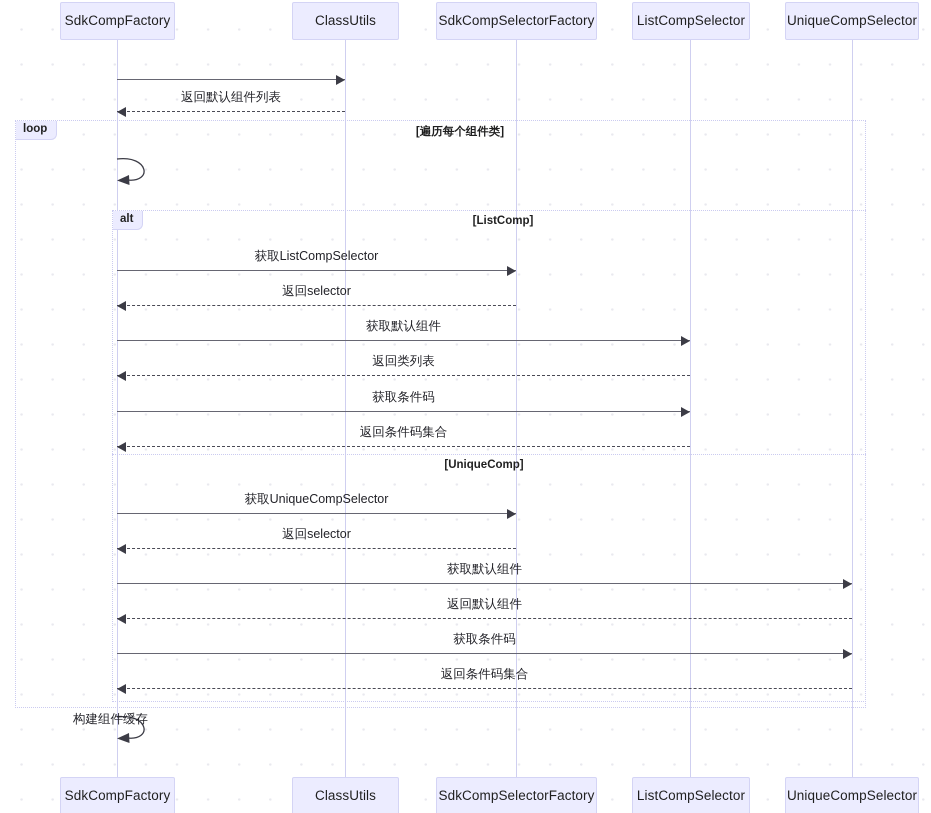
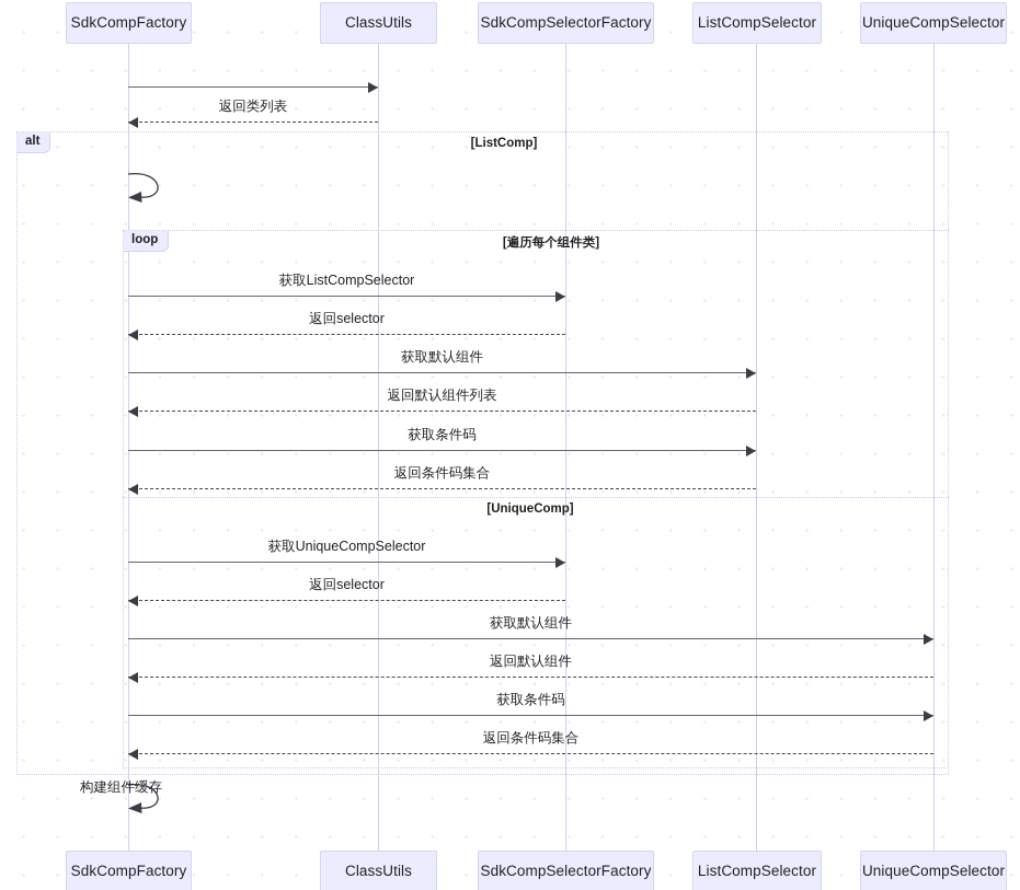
- loop
+ alt
- [遍历每个组件类]
+ [ListComp]
- alt
+ loop
- [ListComp]
+ [遍历每个组件类]
  [UniqueComp]
- 返回默认组件列表
+ 返回类列表
  获取ListCompSelector
  返回selector
  获取默认组件
- 返回类列表
+ 返回默认组件列表
  获取条件码
  返回条件码集合
  获取UniqueCompSelector
  返回selector
  获取默认组件
  返回默认组件
  获取条件码
  返回条件码集合
  构建组件缓存
  SdkCompFactory
  ClassUtils
  SdkCompSelectorFactory
  ListCompSelector
  UniqueCompSelector
  SdkCompFactory
  ClassUtils
  SdkCompSelectorFactory
  ListCompSelector
  UniqueCompSelector
